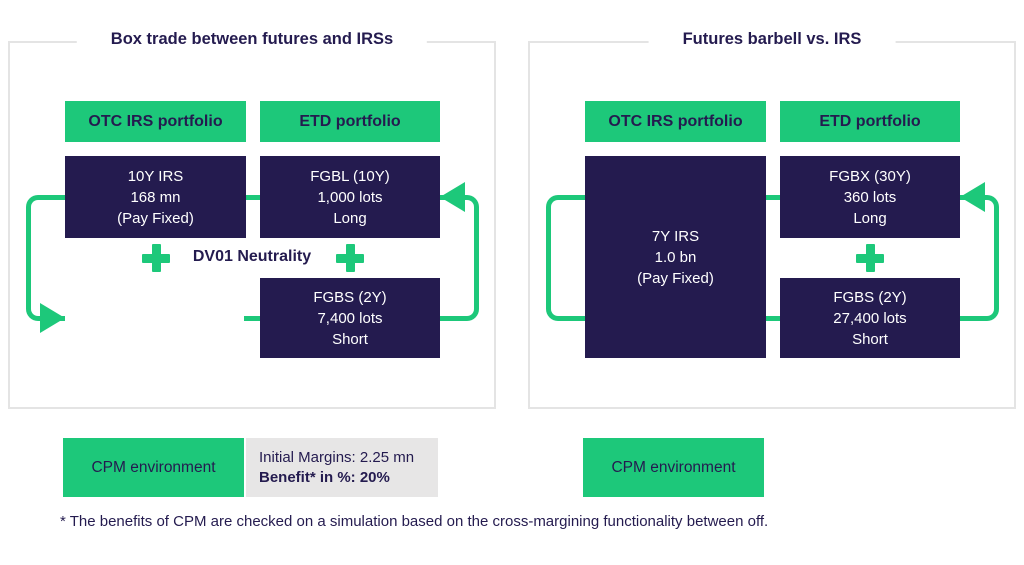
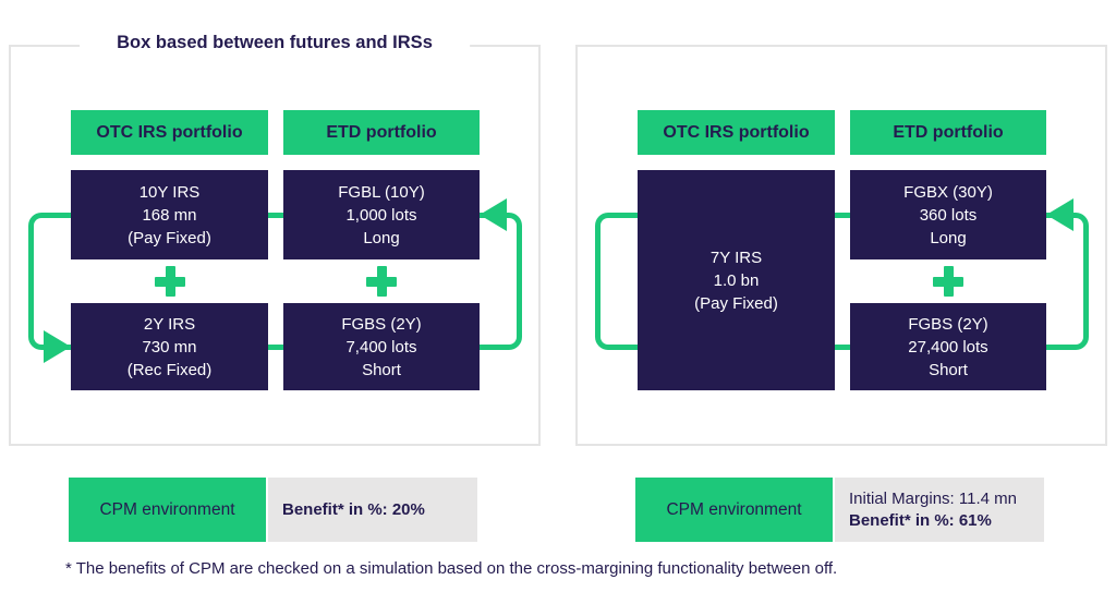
- Box trade between futures and IRSs
+ Box based between futures and IRSs
  OTC IRS portfolio
  ETD portfolio
  10Y IRS
  168 mn
  (Pay Fixed)
  FGBL (10Y)
  1,000 lots
  Long
+ 2Y IRS
+ 730 mn
+ (Rec Fixed)
  FGBS (2Y)
  7,400 lots
  Short
- DV01 Neutrality
- Futures barbell vs. IRS
  OTC IRS portfolio
  ETD portfolio
  7Y IRS
  1.0 bn
  (Pay Fixed)
  FGBX (30Y)
  360 lots
  Long
  FGBS (2Y)
  27,400 lots
  Short
  CPM environment
- Initial Margins: 2.25 mn
  Benefit* in %: 20%
  CPM environment
+ Initial Margins: 11.4 mn
+ Benefit* in %: 61%
  * The benefits of CPM are checked on a simulation based on the cross-margining functionality between off.
